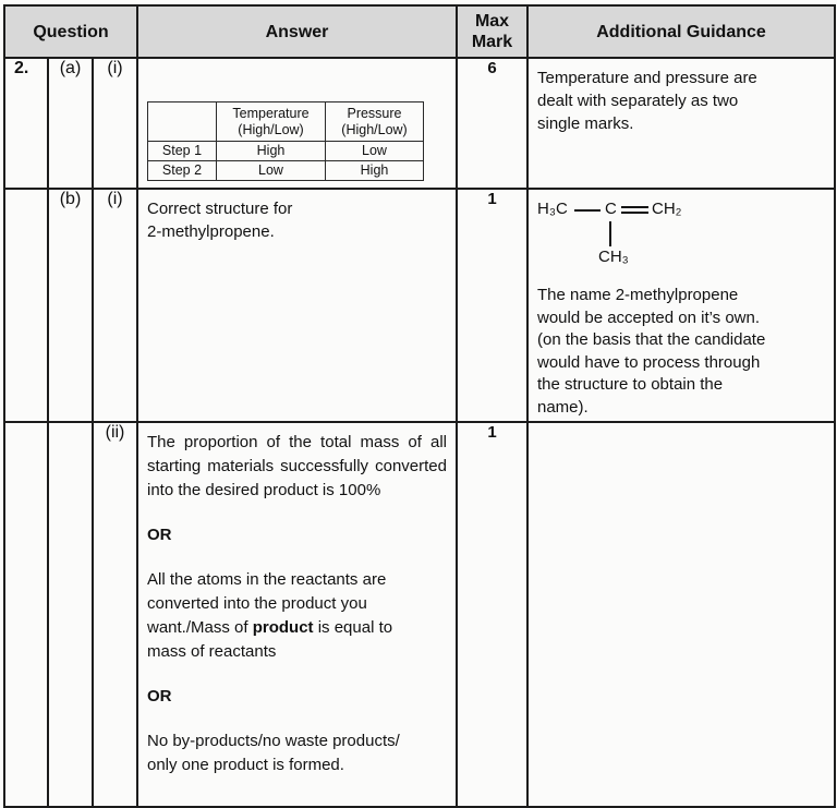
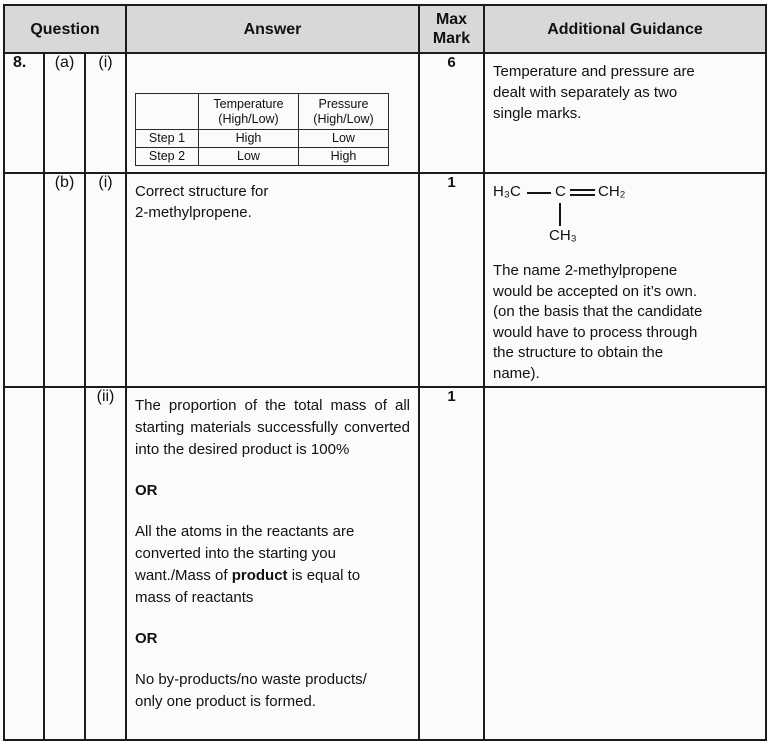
  Question	Answer	Max Mark	Additional Guidance
- 2.	(a)	(i)
+ 8.	(a)	(i)
  	Temperature (High/Low)	Pressure (High/Low)
  Step 1	High	Low
  Step 2	Low	High
  				6	Temperature and pressure are dealt with separately as two single marks.
  	(b)	(i)	Correct structure for 2-methylpropene.	1	H₃C C CH₂ CH₃ The name 2-methylpropene would be accepted on it’s own. (on the basis that the candidate would have to process through the structure to obtain the name).
- 		(ii)	The proportion of the total mass of all starting materials successfully converted into the desired product is 100% OR All the atoms in the reactants are converted into the product you want./Mass of product is equal to mass of reactants OR No by-products/no waste products/ only one product is formed.	1
+ 		(ii)	The proportion of the total mass of all starting materials successfully converted into the desired product is 100% OR All the atoms in the reactants are converted into the starting you want./Mass of product is equal to mass of reactants OR No by-products/no waste products/ only one product is formed.	1
